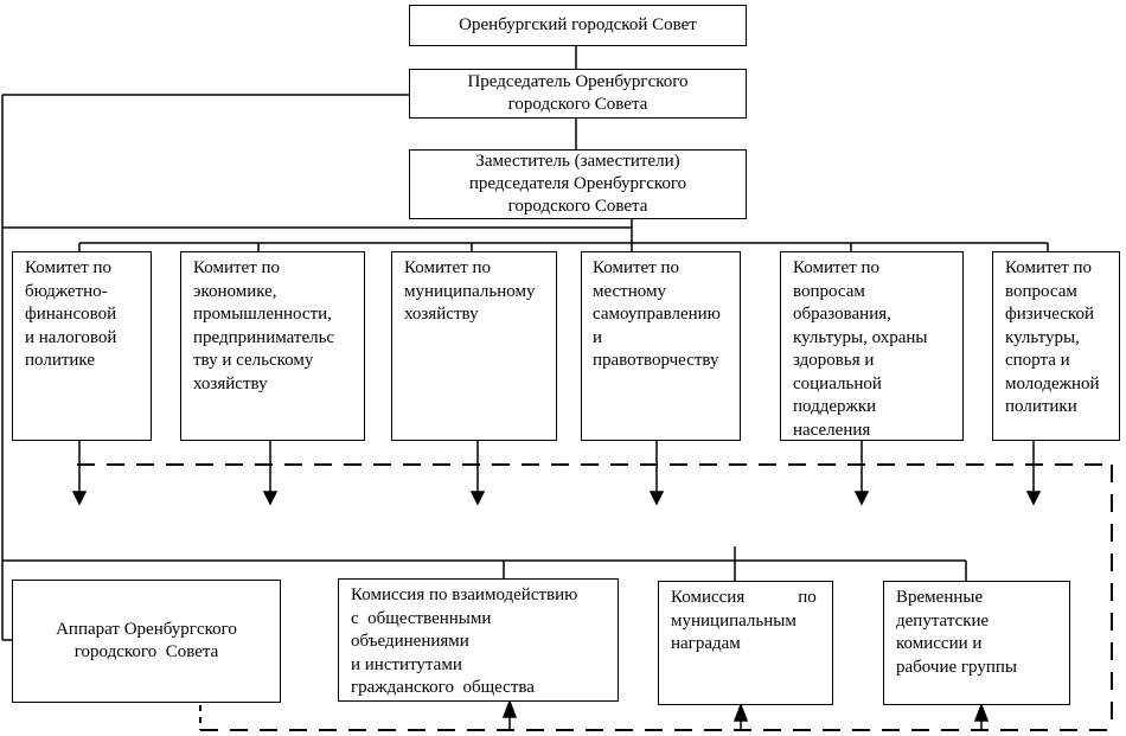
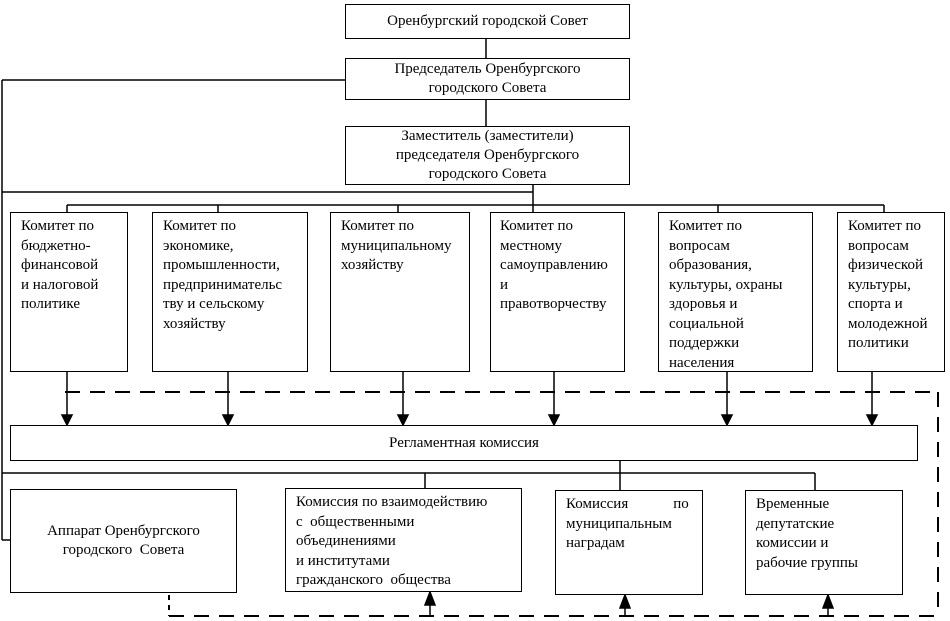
  Оренбургский городской Совет
  Председатель Оренбургского
  городского Совета
  Заместитель (заместители)
  председателя Оренбургского
  городского Совета
  Комитет по
  бюджетно-
  финансовой
  и налоговой
  политике
  Комитет по
  экономике,
  промышленности,
  предпринимательс
  тву и сельскому
  хозяйству
  Комитет по
  муниципальному
  хозяйству
  Комитет по
  местному
  самоуправлению
  и
  правотворчеству
  Комитет по
  вопросам
  образования,
  культуры, охраны
  здоровья и
  социальной
  поддержки
  населения
  Комитет по
  вопросам
  физической
  культуры,
  спорта и
  молодежной
  политики
+ Регламентная комиссия
  Аппарат Оренбургского
  городского Совета
  Комиссия по взаимодействию
  с общественными
  объединениями
  и институтами
  гражданского общества
  Комиссия по
  муниципальным
  наградам
  Временные
  депутатские
  комиссии и
  рабочие группы
